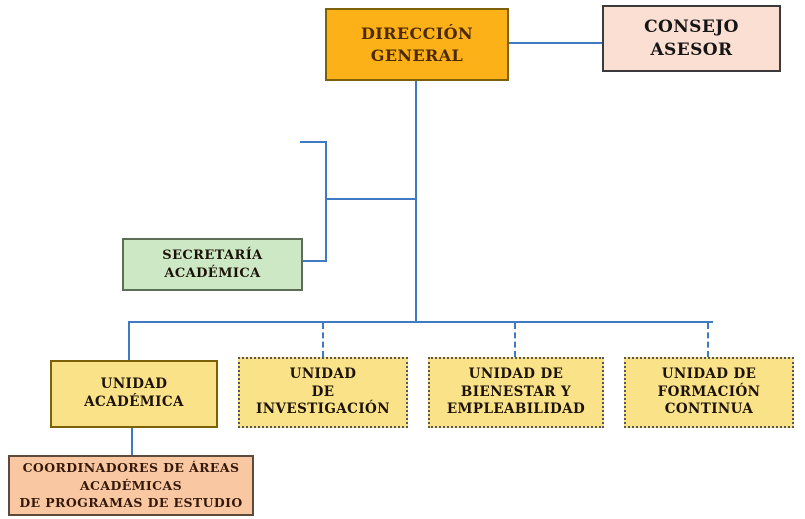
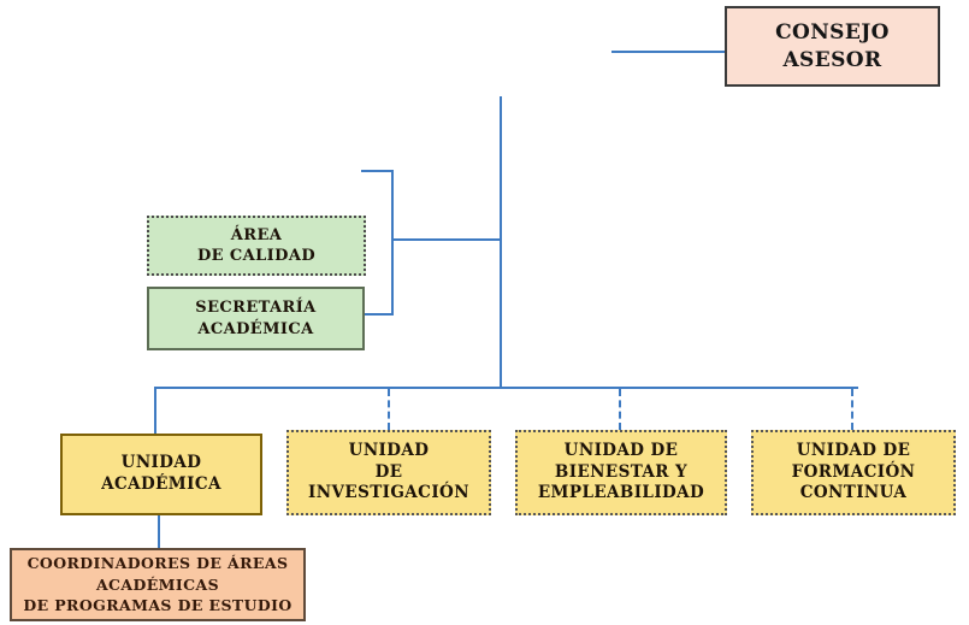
- DIRECCIÓN
- GENERAL
  CONSEJO
  ASESOR
+ ÁREA
+ DE CALIDAD
  SECRETARÍA
  ACADÉMICA
  UNIDAD
  ACADÉMICA
  UNIDAD
  DE
  INVESTIGACIÓN
  UNIDAD DE
  BIENESTAR Y
  EMPLEABILIDAD
  UNIDAD DE
  FORMACIÓN
  CONTINUA
  COORDINADORES DE ÁREAS
  ACADÉMICAS
  DE PROGRAMAS DE ESTUDIO
